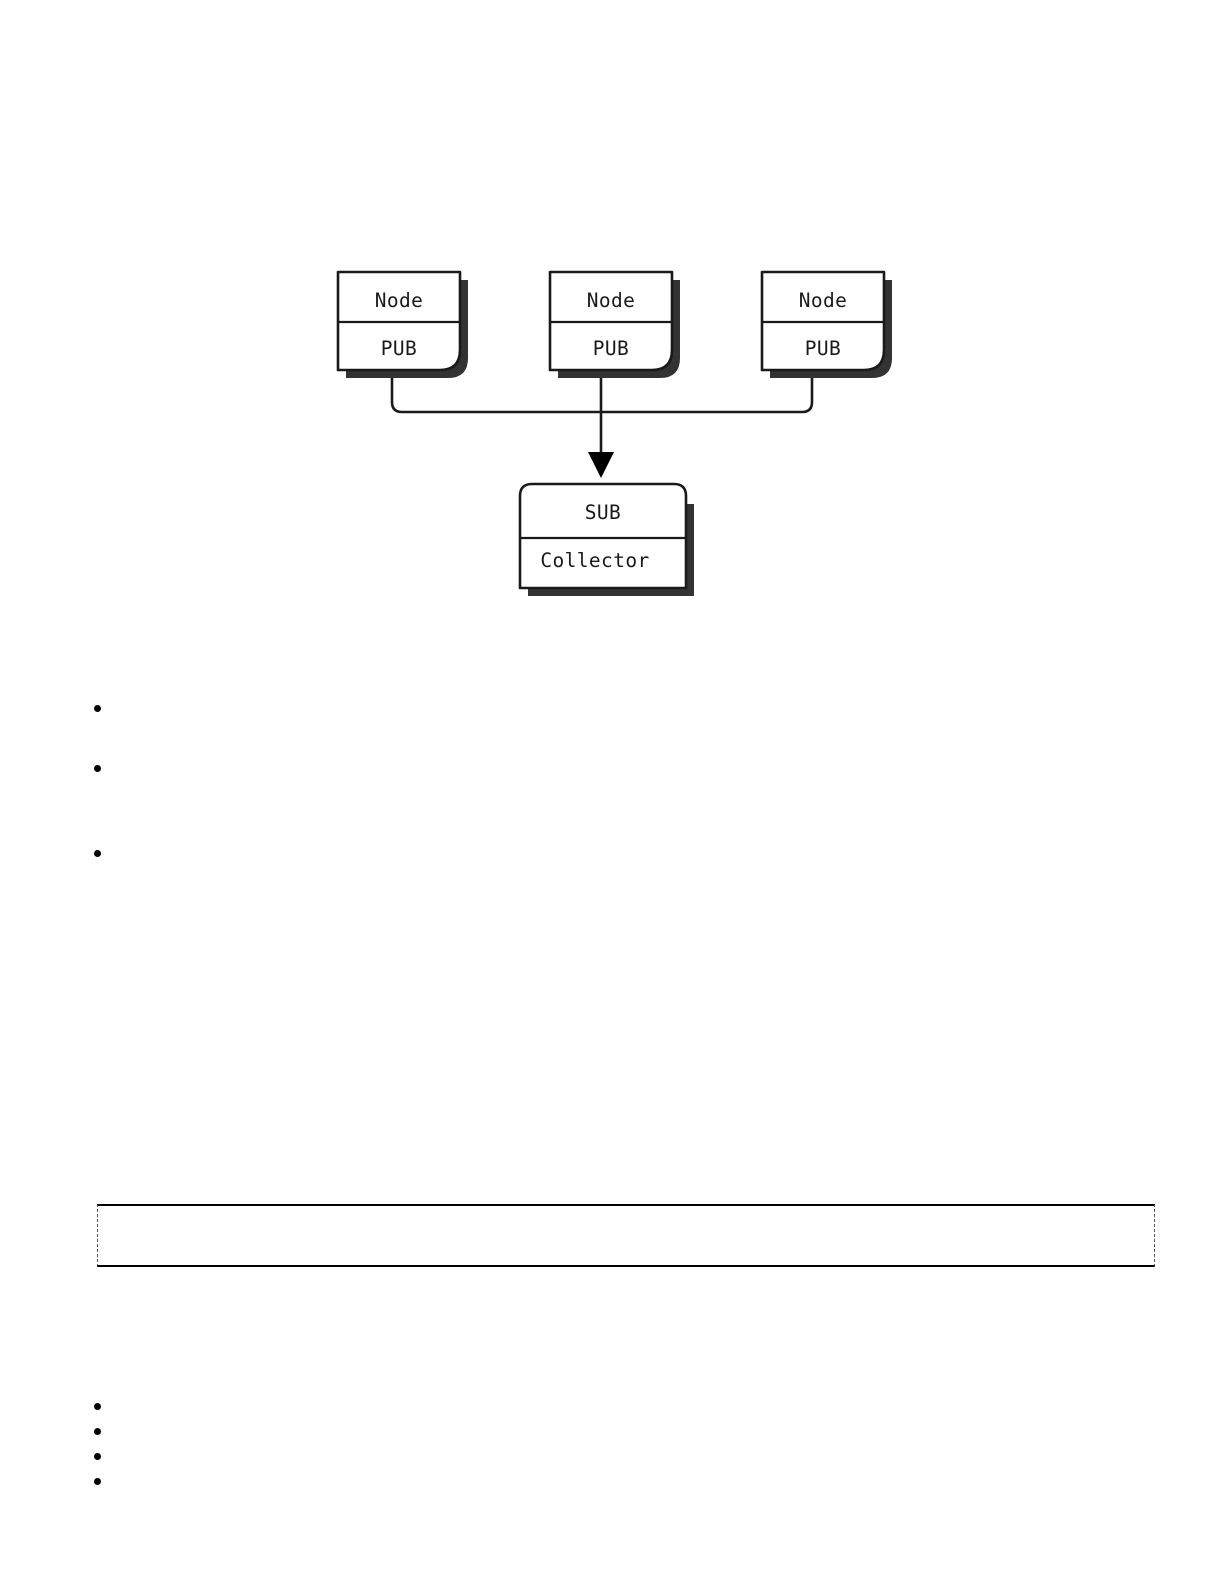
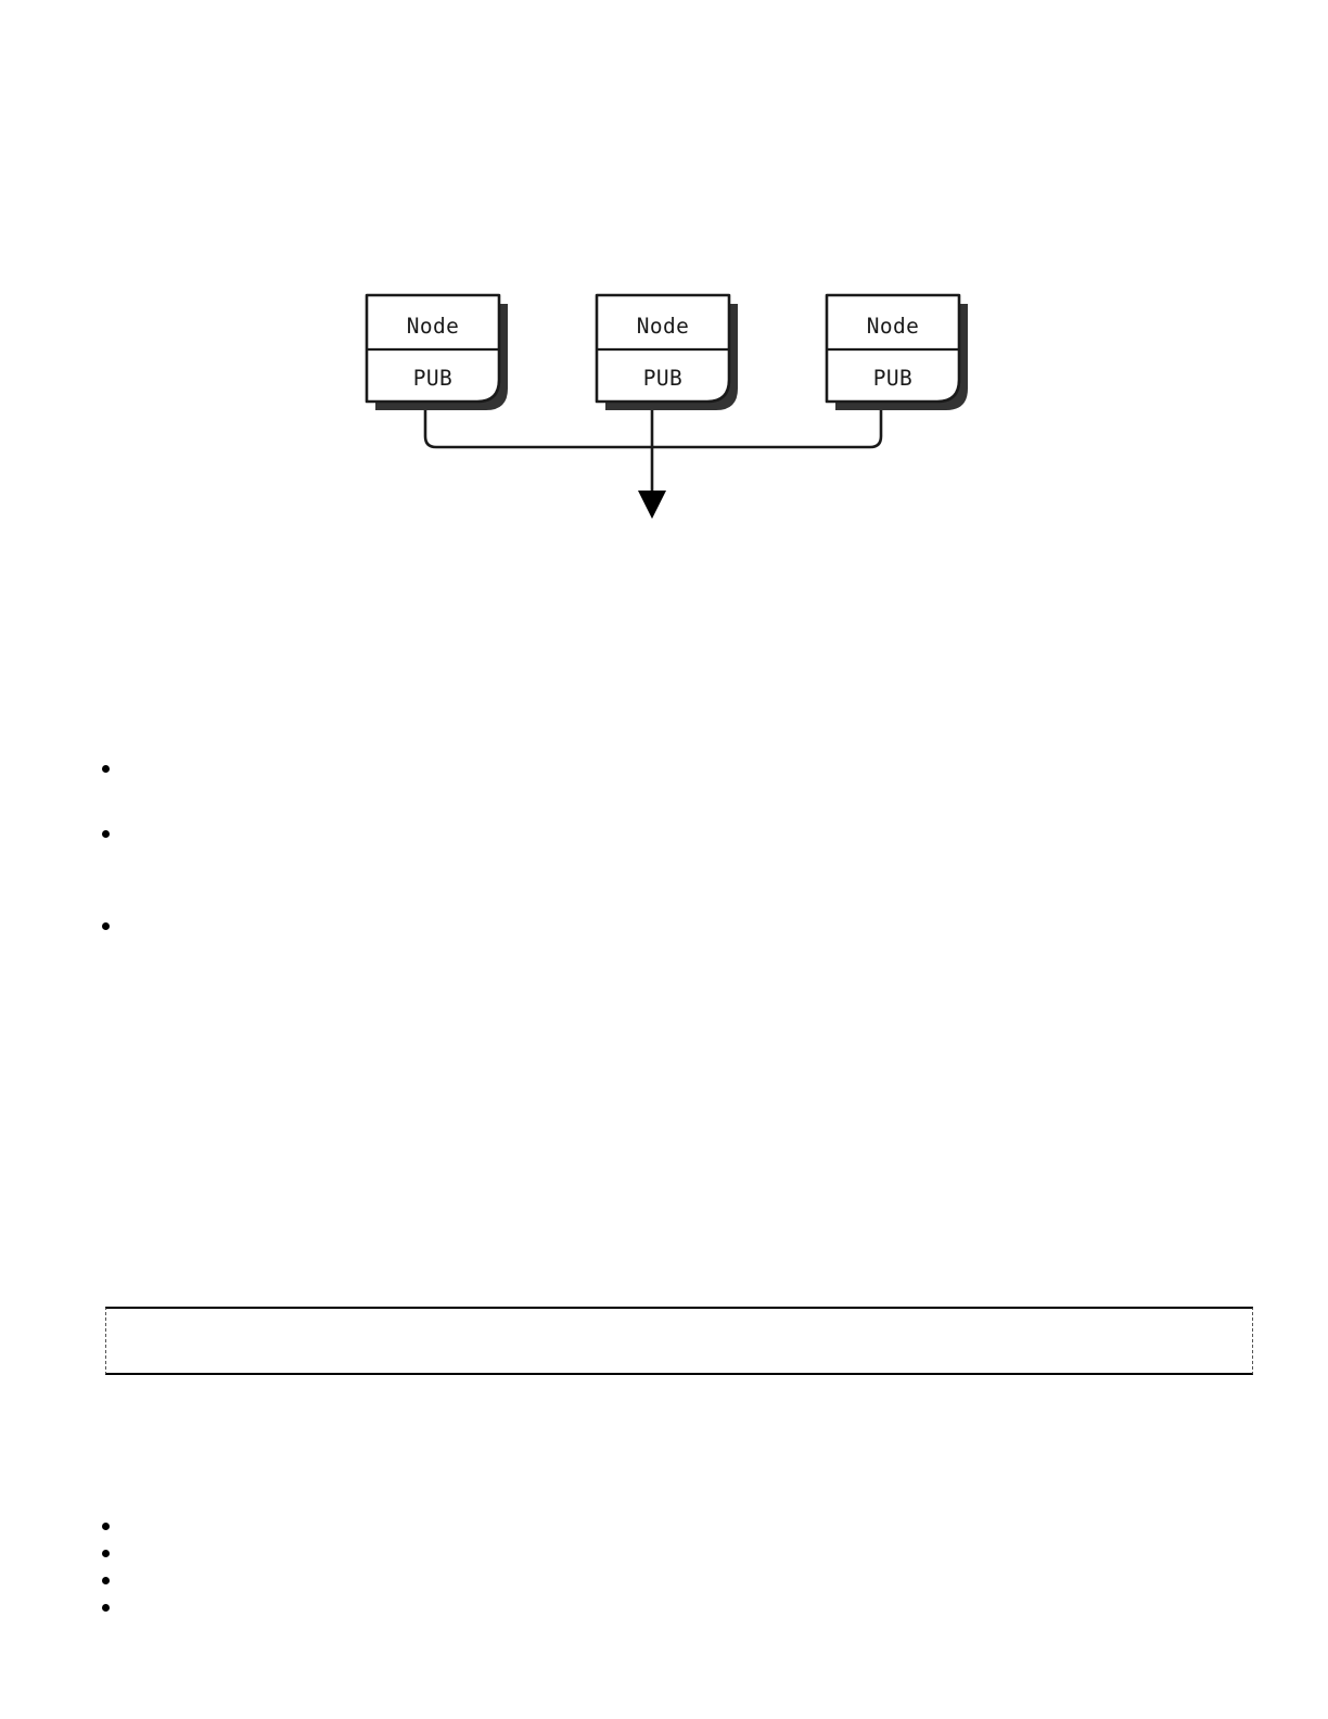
  Node
  PUB
  Node
  PUB
  Node
  PUB
- SUB
- Collector
